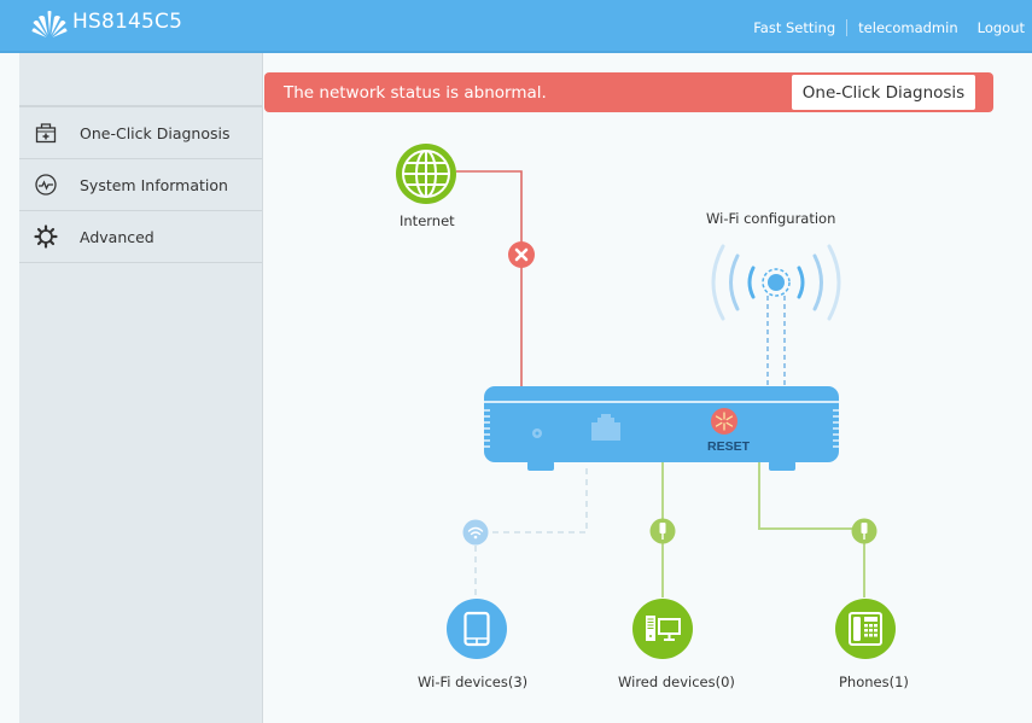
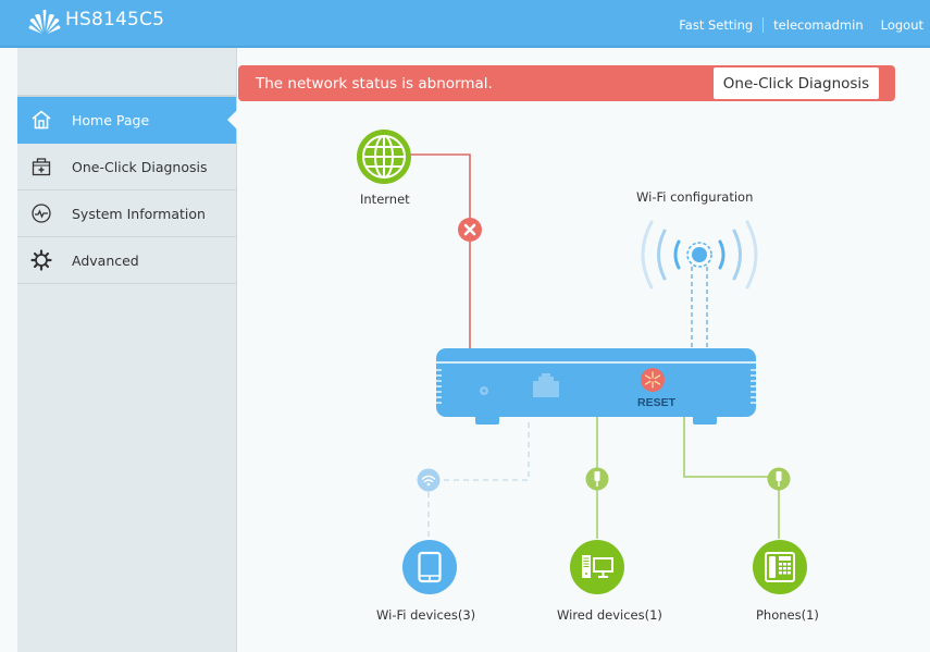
  HS8145C5
  Fast Setting
  telecomadmin
  Logout
+ Home Page
  One-Click Diagnosis
  System Information
  Advanced
  The network status is abnormal.
  One-Click Diagnosis
  Internet
  Wi-Fi configuration
  RESET
  Wi-Fi devices(3)
- Wired devices(0)
+ Wired devices(1)
  Phones(1)
